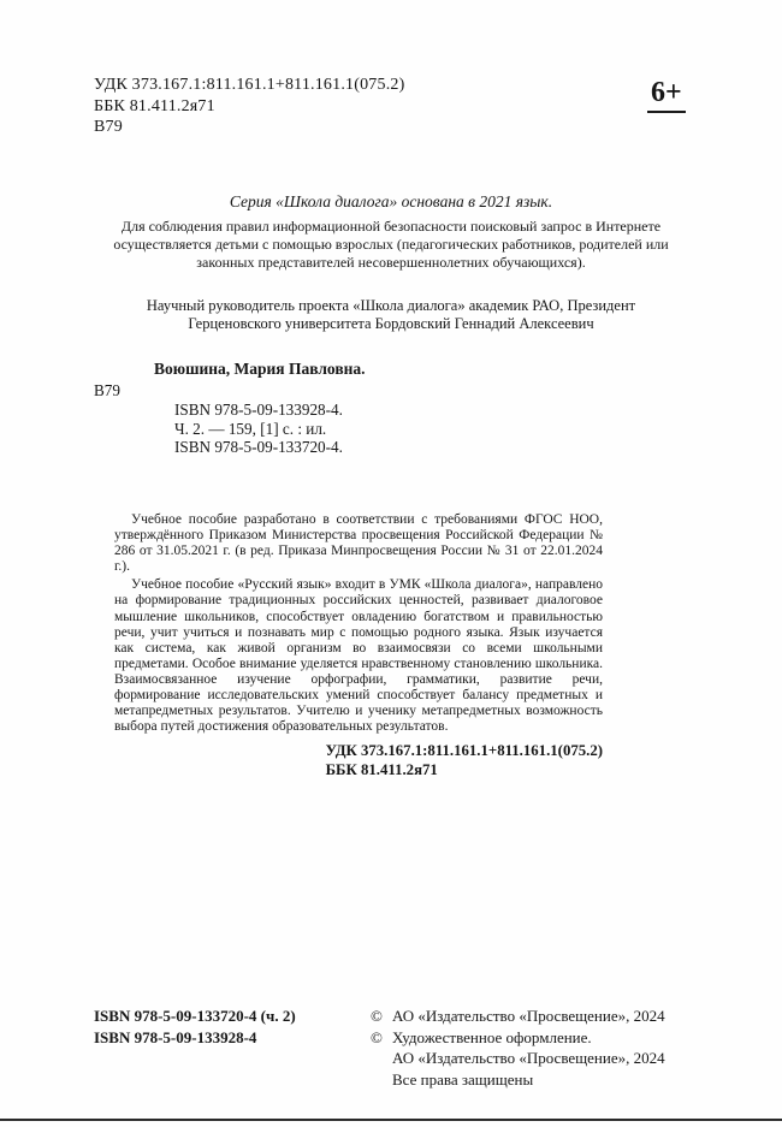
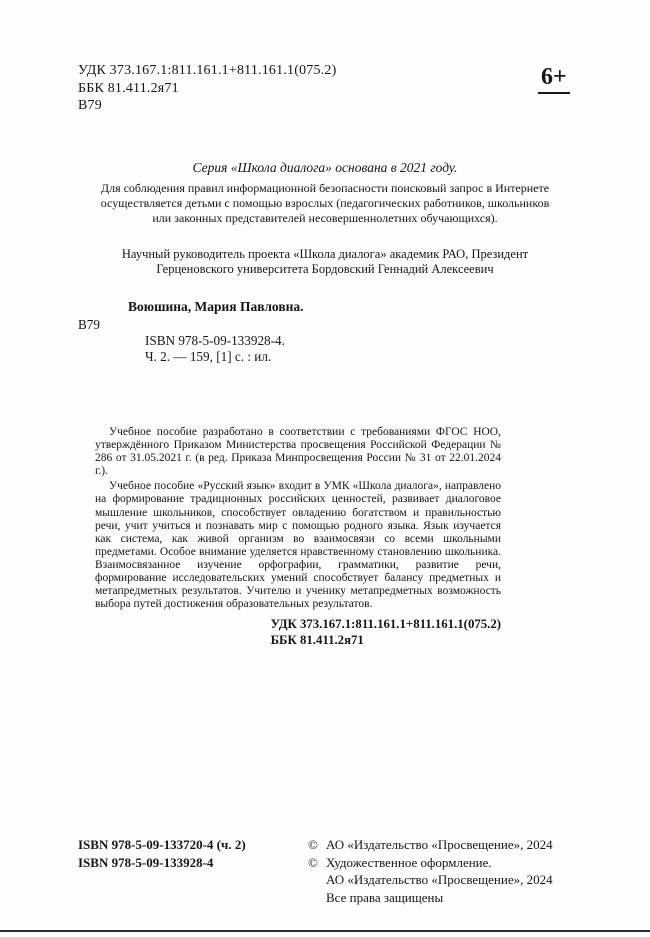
  УДК 373.167.1:811.161.1+811.161.1(075.2)
  ББК 81.411.2я71
  В79
  6+
- Серия «Школа диалога» основана в 2021 язык.
+ Серия «Школа диалога» основана в 2021 году.
- Для соблюдения правил информационной безопасности поисковый запрос в Интернете осуществляется детьми с помощью взрослых (педагогических работников, родителей или законных представителей несовершеннолетних обучающихся).
+ Для соблюдения правил информационной безопасности поисковый запрос в Интернете осуществляется детьми с помощью взрослых (педагогических работников, школьников или законных представителей несовершеннолетних обучающихся).
  Научный руководитель проекта «Школа диалога» академик РАО, Президент Герценовского университета Бордовский Геннадий Алексеевич
  Воюшина, Мария Павловна.
  В79
  ISBN 978-5-09-133928-4.
  Ч. 2. — 159, [1] с. : ил.
- ISBN 978-5-09-133720-4.
  Учебное пособие разработано в соответствии с требованиями ФГОС НОО, утверждённого Приказом Министерства просвещения Российской Федерации № 286 от 31.05.2021 г. (в ред. Приказа Минпросвещения России № 31 от 22.01.2024 г.).
  Учебное пособие «Русский язык» входит в УМК «Школа диалога», направлено на формирование традиционных российских ценностей, развивает диалоговое мышление школьников, способствует овладению богатством и правильностью речи, учит учиться и познавать мир с помощью родного языка. Язык изучается как система, как живой организм во взаимосвязи со всеми школьными предметами. Особое внимание уделяется нравственному становлению школьника. Взаимосвязанное изучение орфографии, грамматики, развитие речи, формирование исследовательских умений способствует балансу предметных и метапредметных результатов. Учителю и ученику метапредметных возможность выбора путей достижения образовательных результатов.
  УДК 373.167.1:811.161.1+811.161.1(075.2)
  ББК 81.411.2я71
  ISBN 978-5-09-133720-4 (ч. 2)
  ISBN 978-5-09-133928-4
  ©
  АО «Издательство «Просвещение», 2024
  ©
  Художественное оформление.
  АО «Издательство «Просвещение», 2024
  Все права защищены
